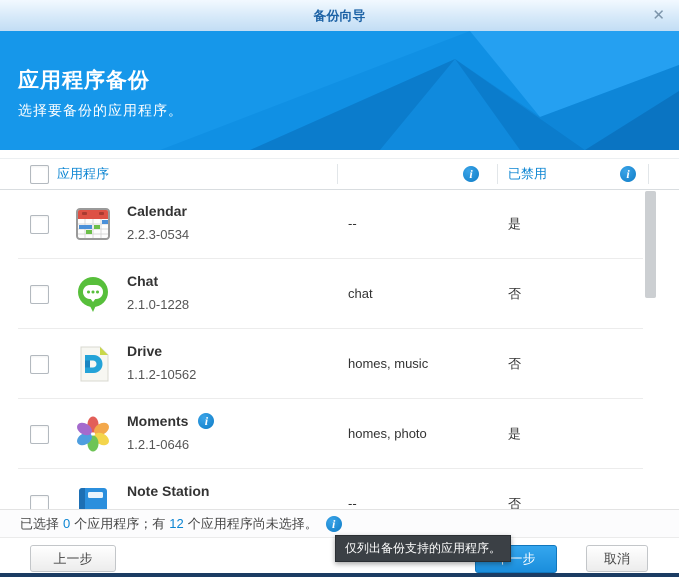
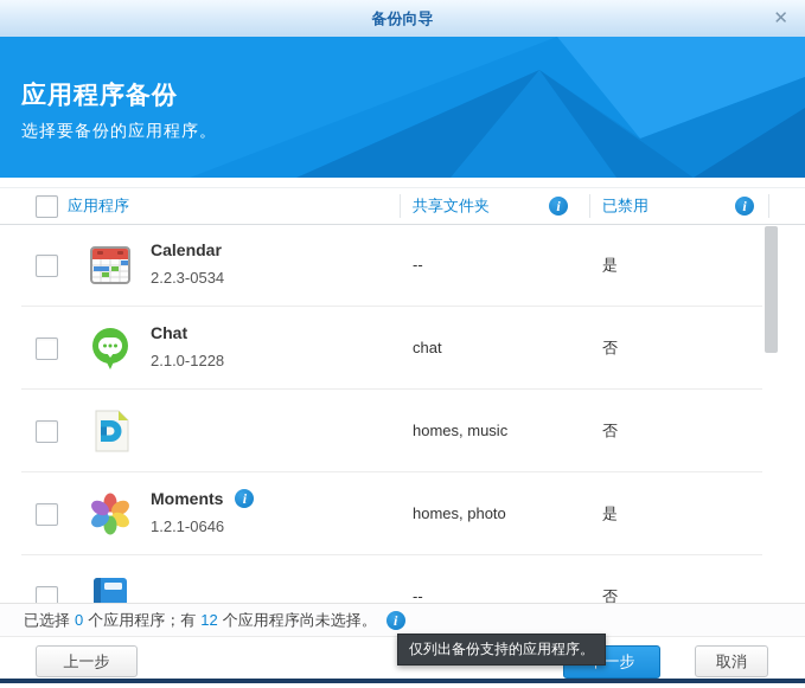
  备份向导
  ✕
  应用程序备份
  选择要备份的应用程序。
  应用程序
+ 共享文件夹
  i
  已禁用
  i
  Calendar
  2.2.3-0534
  --
  是
  Chat
  2.1.0-1228
  chat
  否
- Drive
- 1.1.2-10562
  homes, music
  否
  Moments i
  1.2.1-0646
  homes, photo
  是
- Note Station
  --
  否
  已选择 0 个应用程序；有 12 个应用程序尚未选择。 i
  上一步
  取消
  仅列出备份支持的应用程序。
